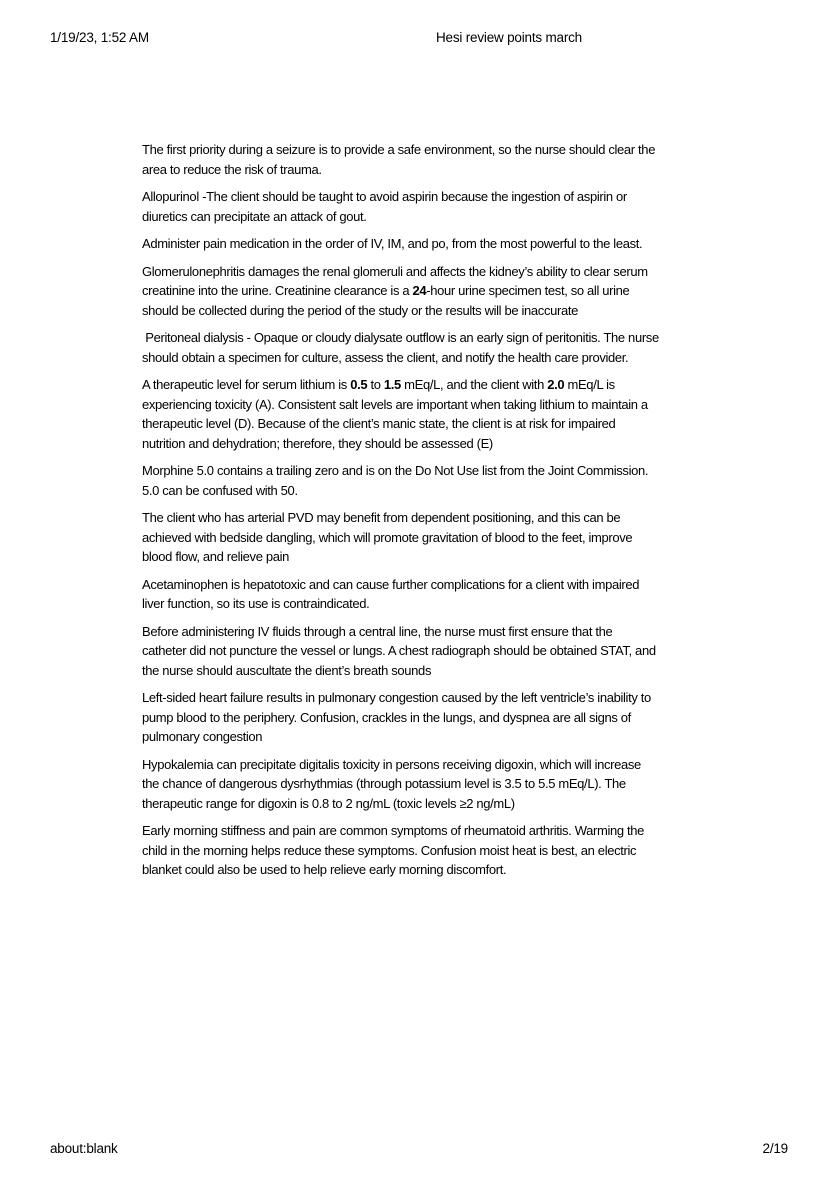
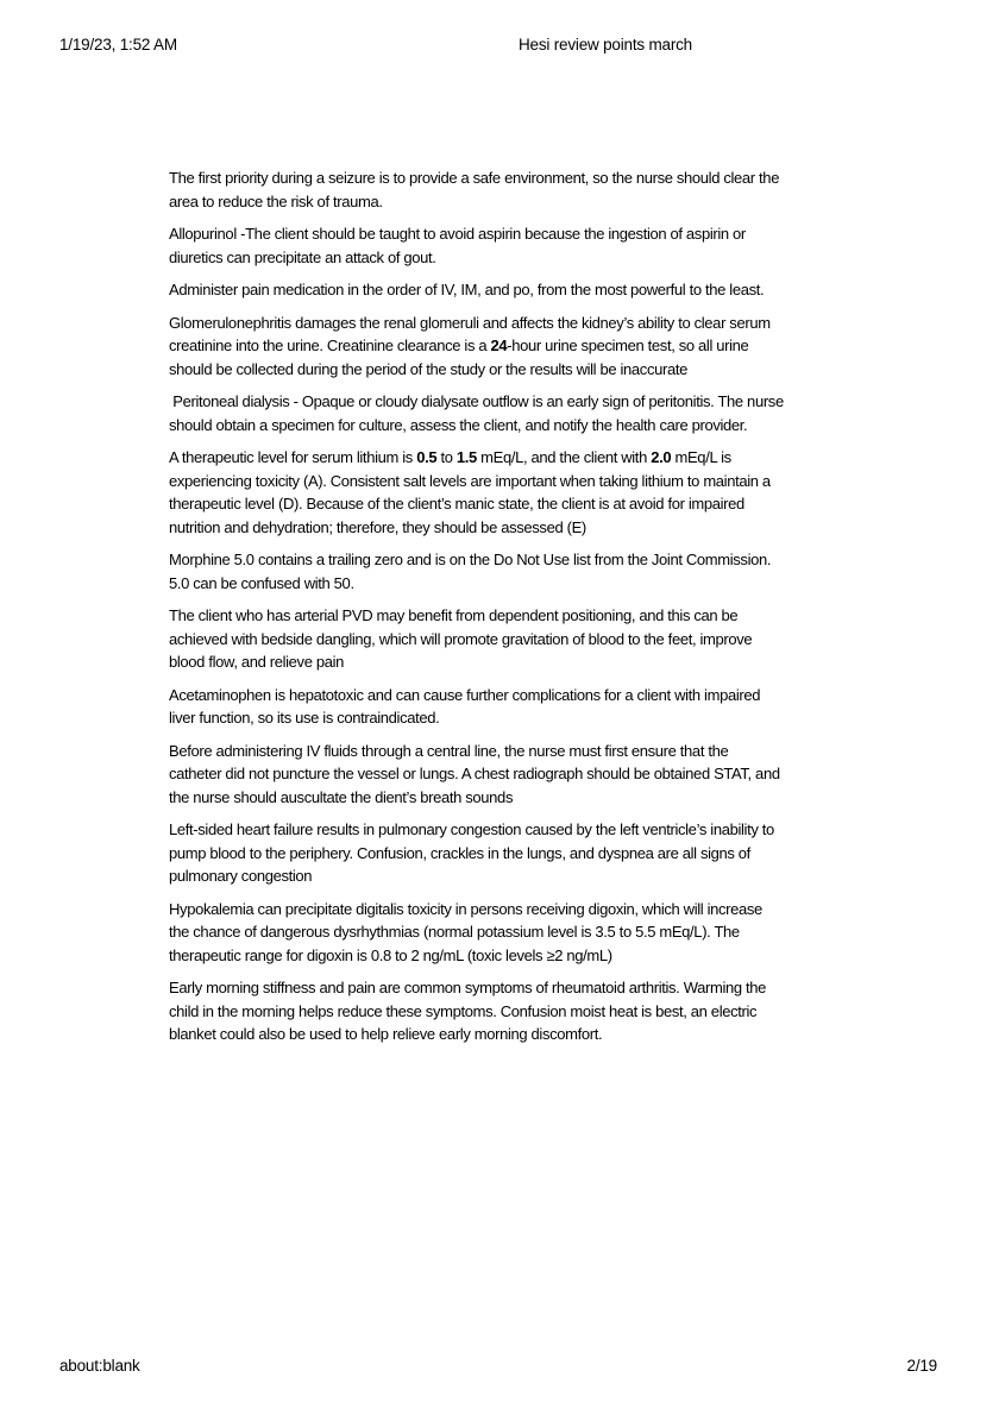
  1/19/23, 1:52 AM
  Hesi review points march
  The first priority during a seizure is to provide a safe environment, so the nurse should clear the
  area to reduce the risk of trauma.
  Allopurinol -The client should be taught to avoid aspirin because the ingestion of aspirin or
  diuretics can precipitate an attack of gout.
  Administer pain medication in the order of IV, IM, and po, from the most powerful to the least.
  Glomerulonephritis damages the renal glomeruli and affects the kidney’s ability to clear serum
  creatinine into the urine. Creatinine clearance is a 24-hour urine specimen test, so all urine
  should be collected during the period of the study or the results will be inaccurate
  Peritoneal dialysis - Opaque or cloudy dialysate outflow is an early sign of peritonitis. The nurse
  should obtain a specimen for culture, assess the client, and notify the health care provider.
  A therapeutic level for serum lithium is 0.5 to 1.5 mEq/L, and the client with 2.0 mEq/L is
  experiencing toxicity (A). Consistent salt levels are important when taking lithium to maintain a
- therapeutic level (D). Because of the client’s manic state, the client is at risk for impaired
+ therapeutic level (D). Because of the client’s manic state, the client is at avoid for impaired
  nutrition and dehydration; therefore, they should be assessed (E)
  Morphine 5.0 contains a trailing zero and is on the Do Not Use list from the Joint Commission.
  5.0 can be confused with 50.
  The client who has arterial PVD may benefit from dependent positioning, and this can be
  achieved with bedside dangling, which will promote gravitation of blood to the feet, improve
  blood flow, and relieve pain
  Acetaminophen is hepatotoxic and can cause further complications for a client with impaired
  liver function, so its use is contraindicated.
  Before administering IV fluids through a central line, the nurse must first ensure that the
  catheter did not puncture the vessel or lungs. A chest radiograph should be obtained STAT, and
  the nurse should auscultate the dient’s breath sounds
  Left-sided heart failure results in pulmonary congestion caused by the left ventricle’s inability to
  pump blood to the periphery. Confusion, crackles in the lungs, and dyspnea are all signs of
  pulmonary congestion
  Hypokalemia can precipitate digitalis toxicity in persons receiving digoxin, which will increase
- the chance of dangerous dysrhythmias (through potassium level is 3.5 to 5.5 mEq/L). The
+ the chance of dangerous dysrhythmias (normal potassium level is 3.5 to 5.5 mEq/L). The
  therapeutic range for digoxin is 0.8 to 2 ng/mL (toxic levels ≥2 ng/mL)
  Early morning stiffness and pain are common symptoms of rheumatoid arthritis. Warming the
  child in the morning helps reduce these symptoms. Confusion moist heat is best, an electric
  blanket could also be used to help relieve early morning discomfort.
  about:blank
  2/19
